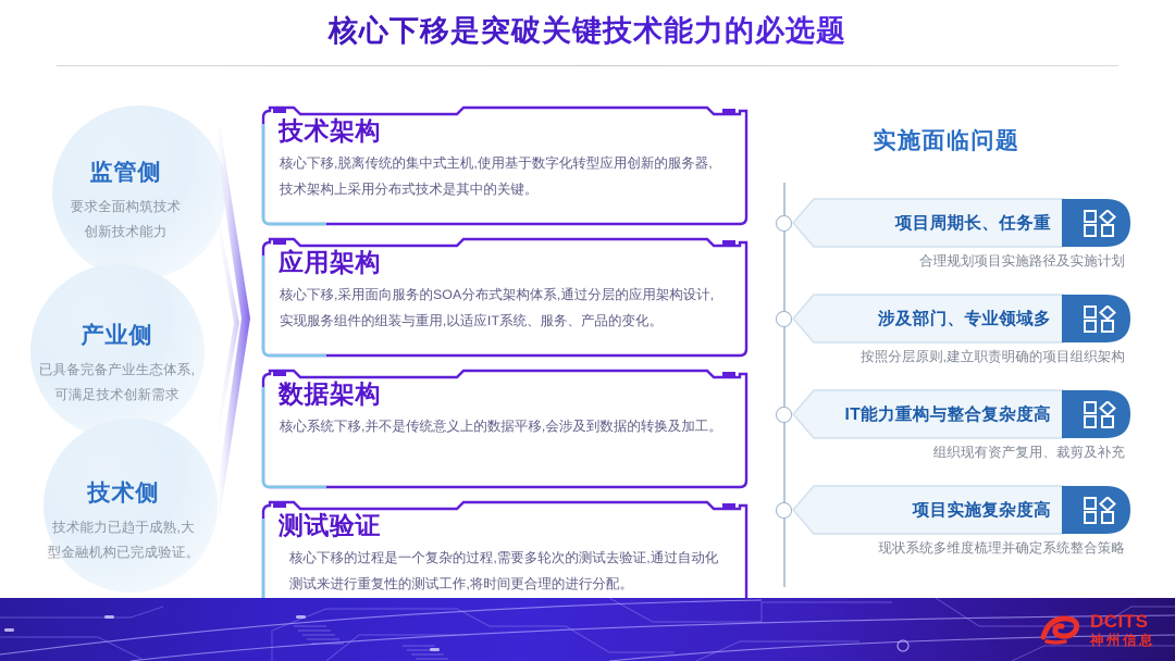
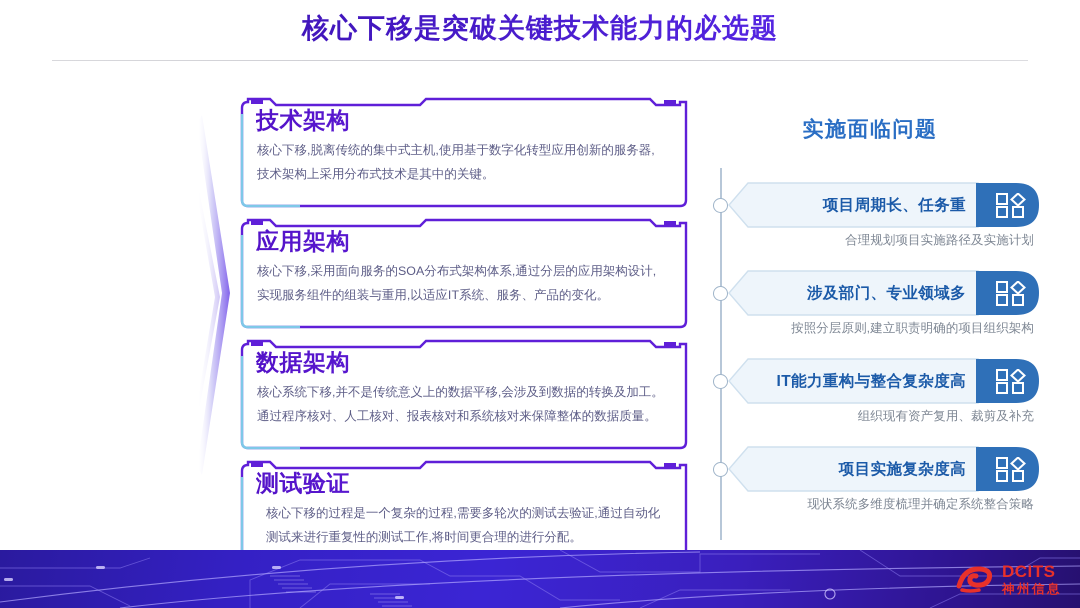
  核心下移是突破关键技术能力的必选题
- 监管侧
- 要求全面构筑技术
- 创新技术能力
- 产业侧
- 已具备完备产业生态体系,
- 可满足技术创新需求
- 技术侧
- 技术能力已趋于成熟,大
- 型金融机构已完成验证。
  技术架构
  核心下移,脱离传统的集中式主机,使用基于数字化转型应用创新的服务器,
  技术架构上采用分布式技术是其中的关键。
  应用架构
  核心下移,采用面向服务的SOA分布式架构体系,通过分层的应用架构设计,
  实现服务组件的组装与重用,以适应IT系统、服务、产品的变化。
  数据架构
  核心系统下移,并不是传统意义上的数据平移,会涉及到数据的转换及加工。
+ 通过程序核对、人工核对、报表核对和系统核对来保障整体的数据质量。
  测试验证
  核心下移的过程是一个复杂的过程,需要多轮次的测试去验证,通过自动化
  测试来进行重复性的测试工作,将时间更合理的进行分配。
  实施面临问题
  项目周期长、任务重
  合理规划项目实施路径及实施计划
  涉及部门、专业领域多
  按照分层原则,建立职责明确的项目组织架构
  IT能力重构与整合复杂度高
  组织现有资产复用、裁剪及补充
  项目实施复杂度高
  现状系统多维度梳理并确定系统整合策略
  DCITS
  神州信息
